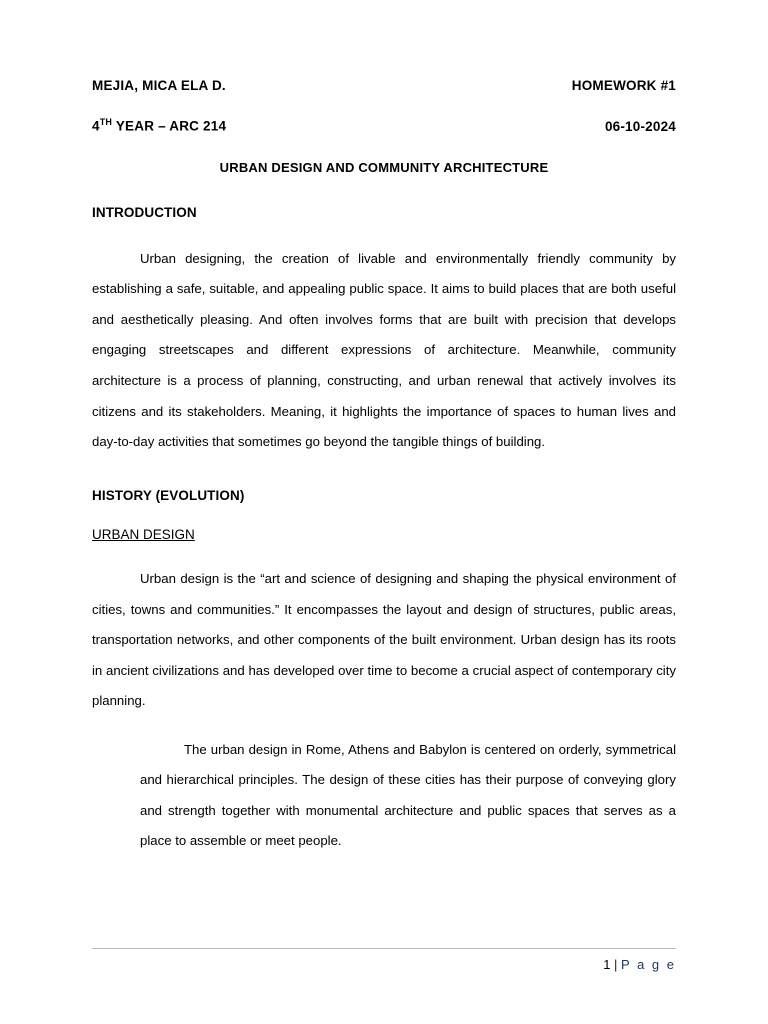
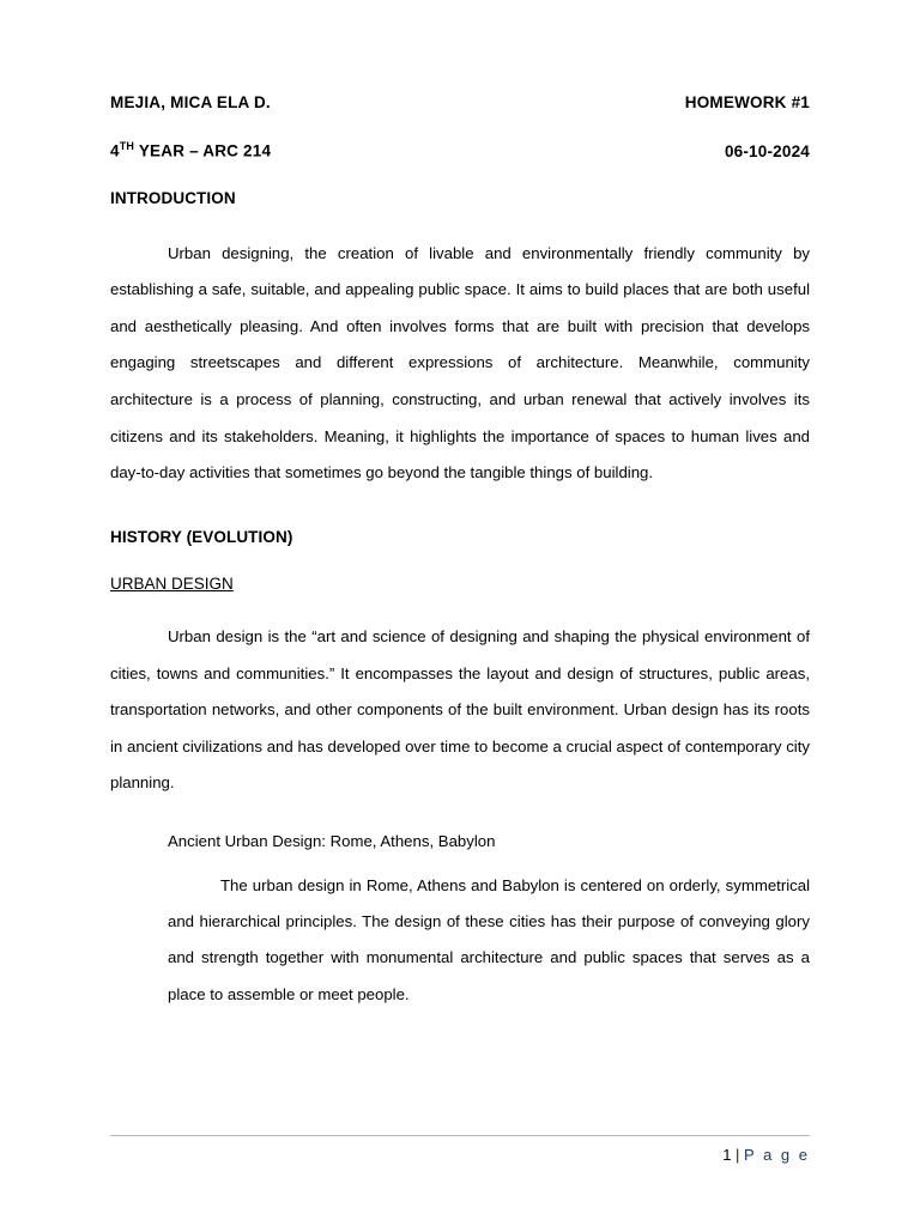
  MEJIA, MICA ELA D.
  HOMEWORK #1
  4TH YEAR – ARC 214
  06-10-2024
- URBAN DESIGN AND COMMUNITY ARCHITECTURE
  INTRODUCTION
  Urban designing, the creation of livable and environmentally friendly community by establishing a safe, suitable, and appealing public space. It aims to build places that are both useful and aesthetically pleasing. And often involves forms that are built with precision that develops engaging streetscapes and different expressions of architecture. Meanwhile, community architecture is a process of planning, constructing, and urban renewal that actively involves its citizens and its stakeholders. Meaning, it highlights the importance of spaces to human lives and day-to-day activities that sometimes go beyond the tangible things of building.
  HISTORY (EVOLUTION)
  URBAN DESIGN
  Urban design is the “art and science of designing and shaping the physical environment of cities, towns and communities.” It encompasses the layout and design of structures, public areas, transportation networks, and other components of the built environment. Urban design has its roots in ancient civilizations and has developed over time to become a crucial aspect of contemporary city planning.
+ Ancient Urban Design: Rome, Athens, Babylon
  The urban design in Rome, Athens and Babylon is centered on orderly, symmetrical and hierarchical principles. The design of these cities has their purpose of conveying glory and strength together with monumental architecture and public spaces that serves as a place to assemble or meet people.
  1 | P a g e
